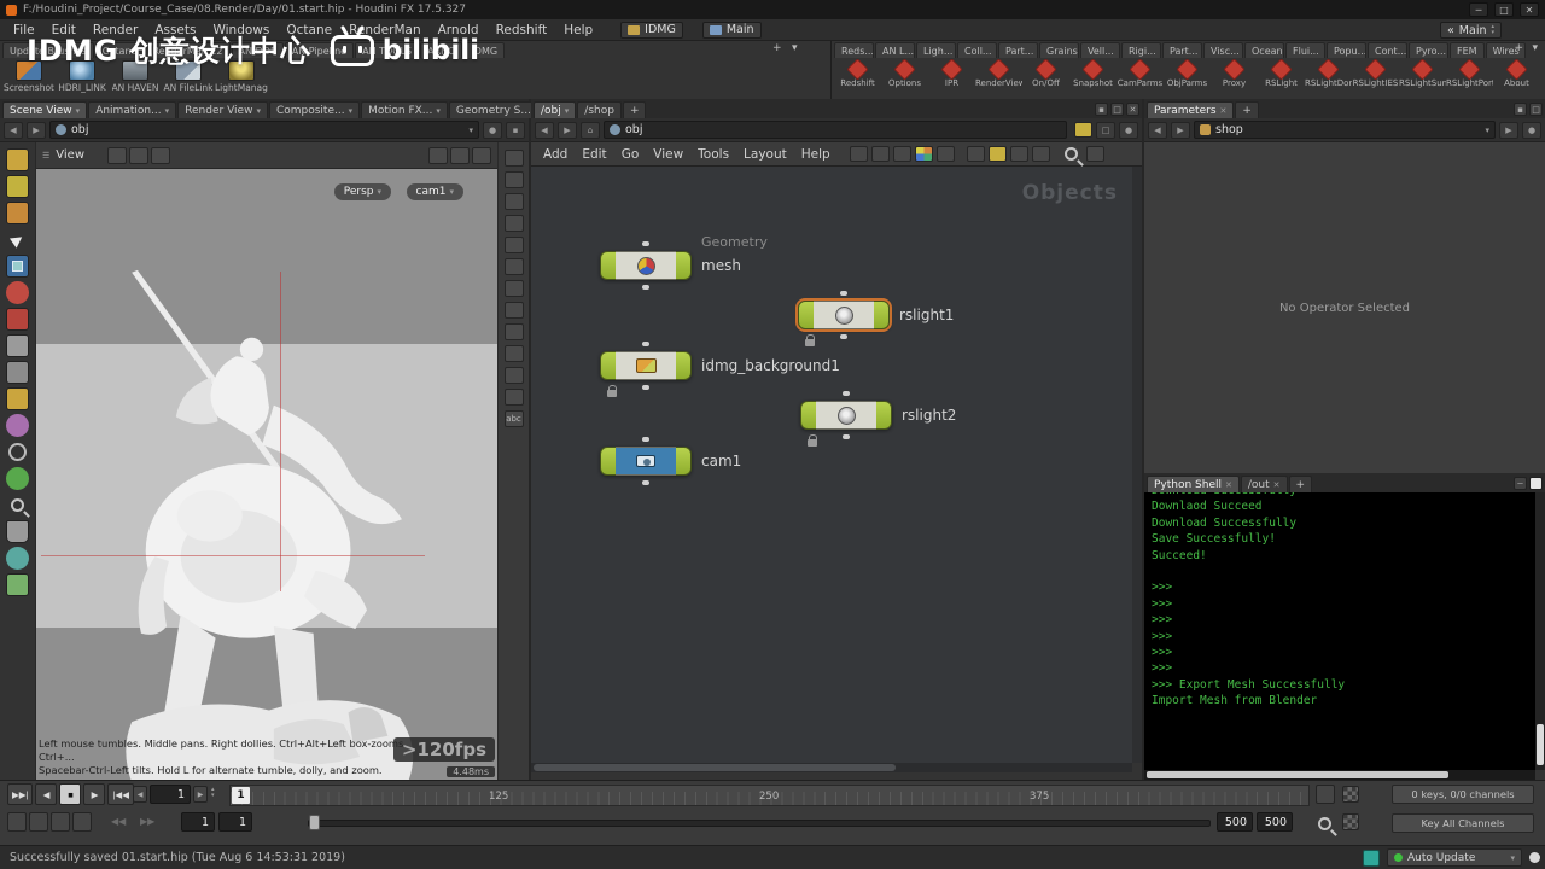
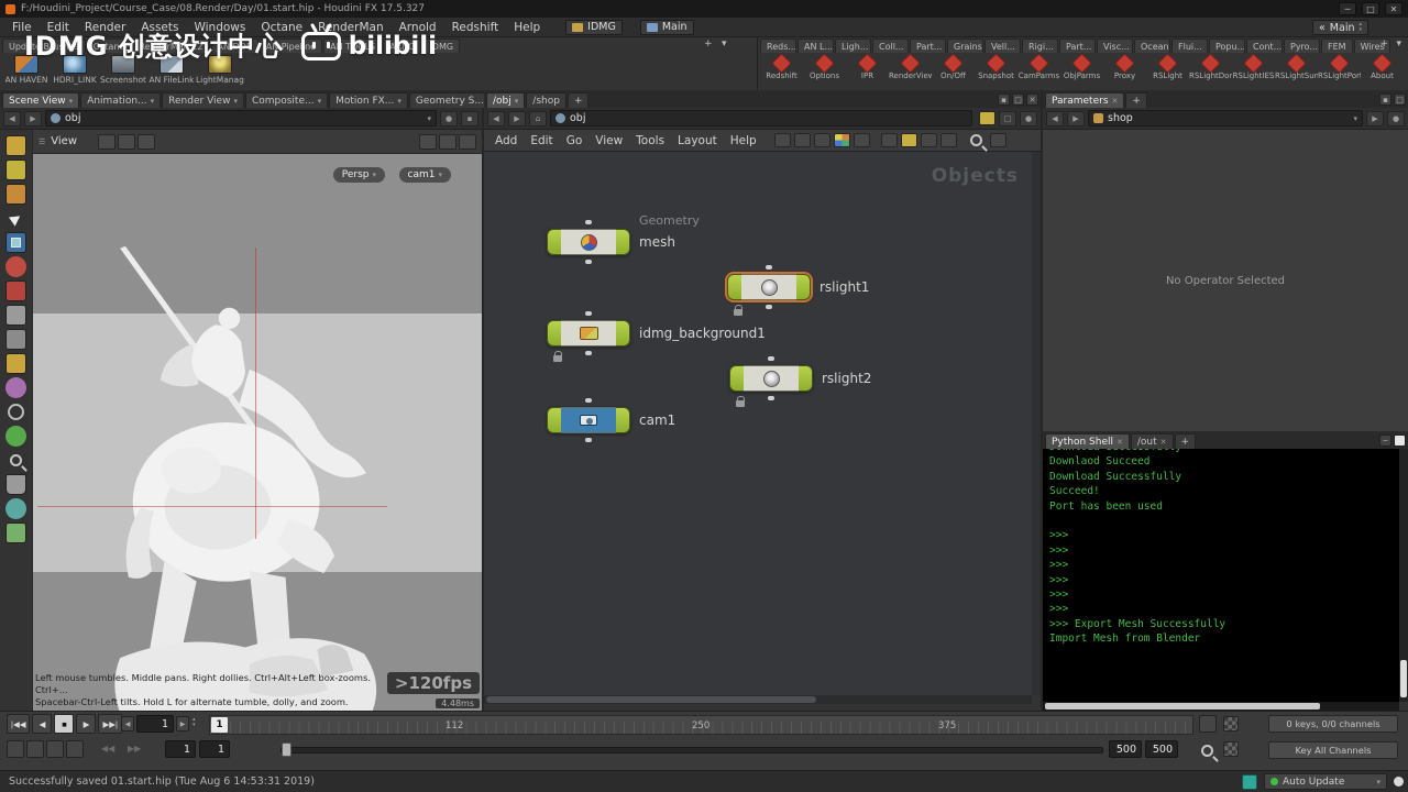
  F:/Houdini_Project/Course_Case/08.Render/Day/01.start.hip - Houdini FX 17.5.327
  ─
  □
  ✕
  File
  Edit
  Render
  Assets
  Windows
  Octane
  RnderMan
  Arnold
  Redshift
  Help
  IDMG
  Main
  «
  Main
  Update Brushes
  Octane
  RenderMan 22
  AN DOP
  TOOLS
  ARNO
  IDMG
  +
  ▾
- Screenshot
+ AN HAVEN
  HDRI_LINK
- AN HAVEN
+ Screenshot
  AN FileLink
  LightManag
  Reds...
  AN L...
  Ligh...
  Coll...
  Part...
  Grains
  Vell...
  Rigi...
  Part...
  Visc...
  Ocean
  Flui...
  Popu...
  Cont...
  Pyro...
  FEM
  Wires
  +
  ▾
  Redshift
  Options
  IPR
  RenderView
  On/Off
  Snapshot
  CamParms
  ObjParms
  Proxy
  RSLight
  RSLightDo
  RSLightIES
  RSLightSun
  RSLightPor
  About
  IDMG 创意设计中心
  bilibili
  Scene View
  ▾
  Animation...
  ▾
  Render View
  ▾
  Composite...
  ▾
  Motion FX...
  ▾
  Geometry S...
  ◀
  ▶
  obj
  ▾
  ●
  ▪
  ☰
  View
  Persp
  ▾
  cam1
  ▾
  Left mouse tumbles. Middle pans. Right dollies. Ctrl+Alt+Left box-zooms. Ctrl+...
  Spacebar-Ctrl-Left tilts. Hold L for alternate tumble, dolly, and zoom.
  >120fps
  4.48ms
- abc
  /obj
  ▾
  /shop
  +
  ▪
  □
  ✕
  ◀
  ▶
  ⌂
  obj
  □
  ●
  Add
  Edit
  Go
  View
  Tools
  Layout
  Help
  Objects
  Geometry
  mesh
  rslight1
  idmg_background1
  rslight2
  cam1
  Parameters
  ✕
  +
  ▪
  □
  ◀
  ▶
  shop
  ▾
  ▶
  ●
  No Operator Selected
  Python Shell
  ✕
  /out
  ✕
  +
  ─
  Downlaod Succeed
  Download Successfully
- Save Successfully!
  Succeed!
+ Port has been used
  >>>
  >>>
  >>>
  >>>
  >>>
  >>>
  >>> Export Mesh Successfully
  Import Mesh from Blender
- ▶▶|
+ |◀◀
  ◀
  ■
  ▶
- |◀◀
+ ▶▶|
  1
  1
- 125
+ 112
  250
  375
  0 keys, 0/0 channels
  ◀◀
  ▶▶
  1
  1
  500
  500
  Key All Channels
  Successfully saved 01.start.hip (Tue Aug 6 14:53:31 2019)
  Auto Update
  ▾
